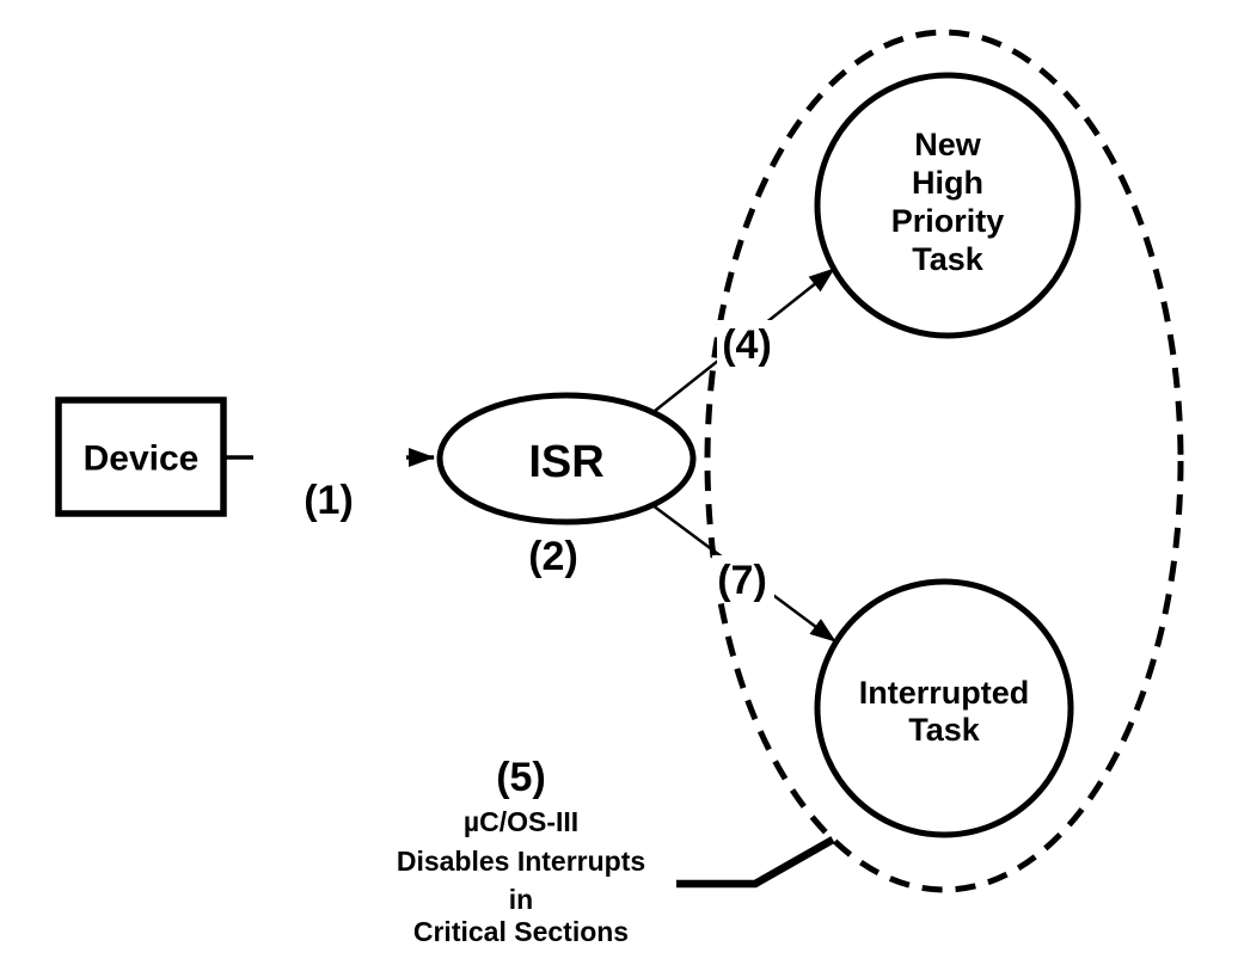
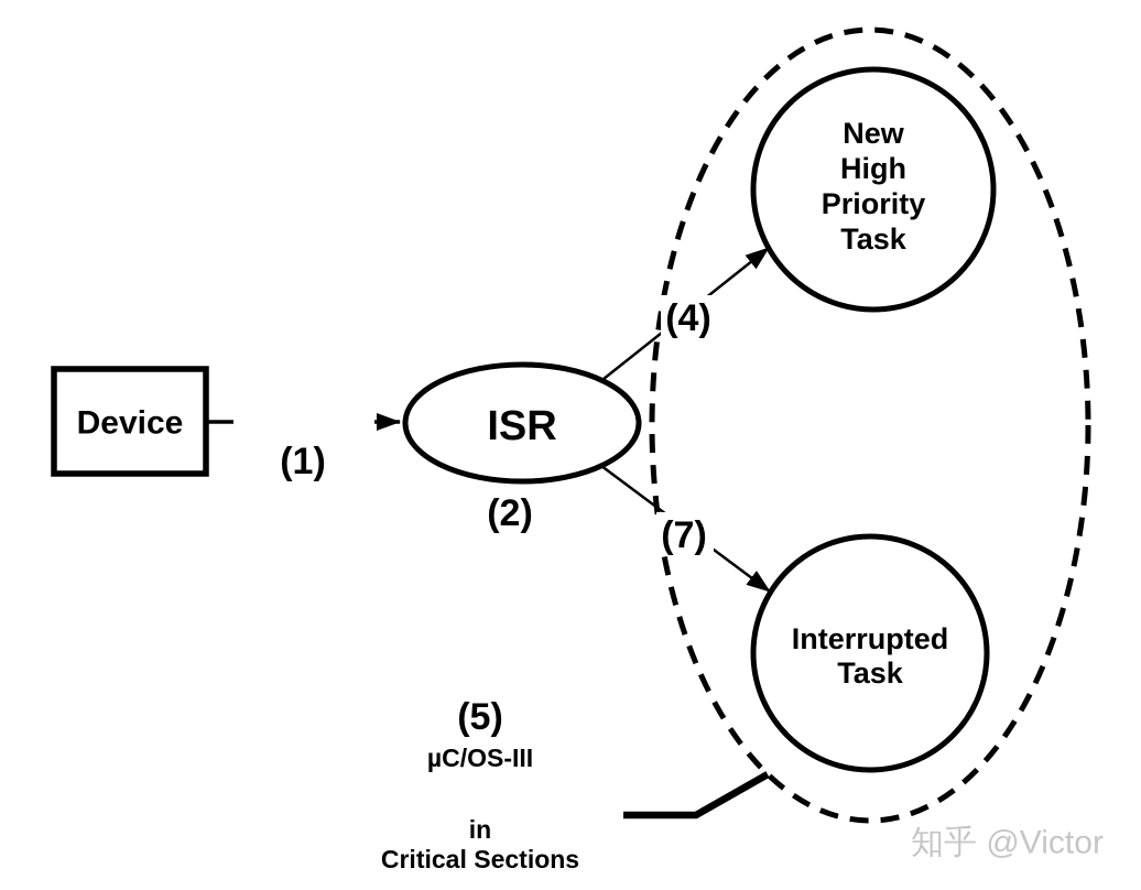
  New
  High
  Priority
  Task
  Interrupted
  Task
  ISR
  (2)
  (4)
  (7)
  Device
  (1)
  (5)
  µC/OS-III
- Disables Interrupts
  in
  Critical Sections
+ 知乎 @Victor
